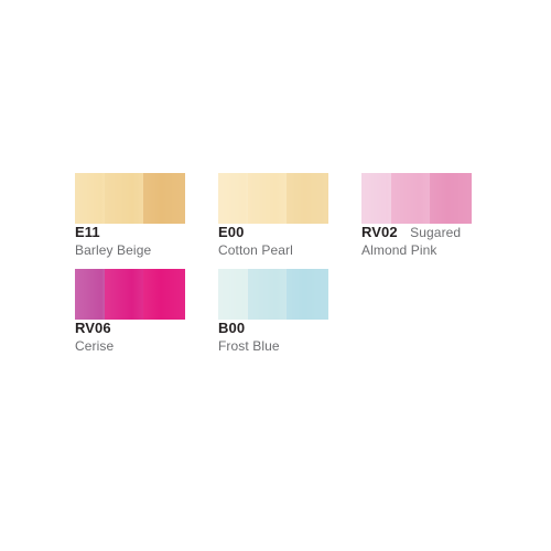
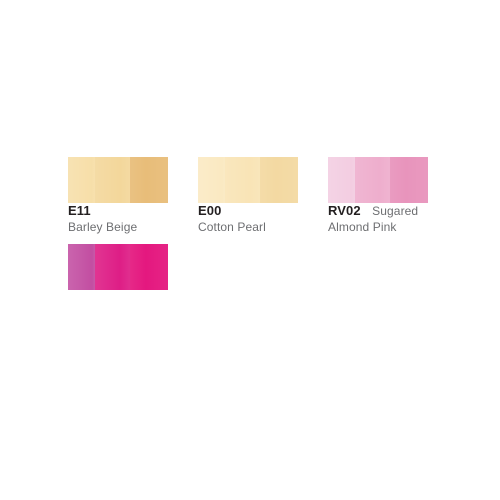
  E11
  Barley Beige
  E00
  Cotton Pearl
  RV02 Sugared
  Almond Pink
- RV06
- Cerise
- B00
- Frost Blue
